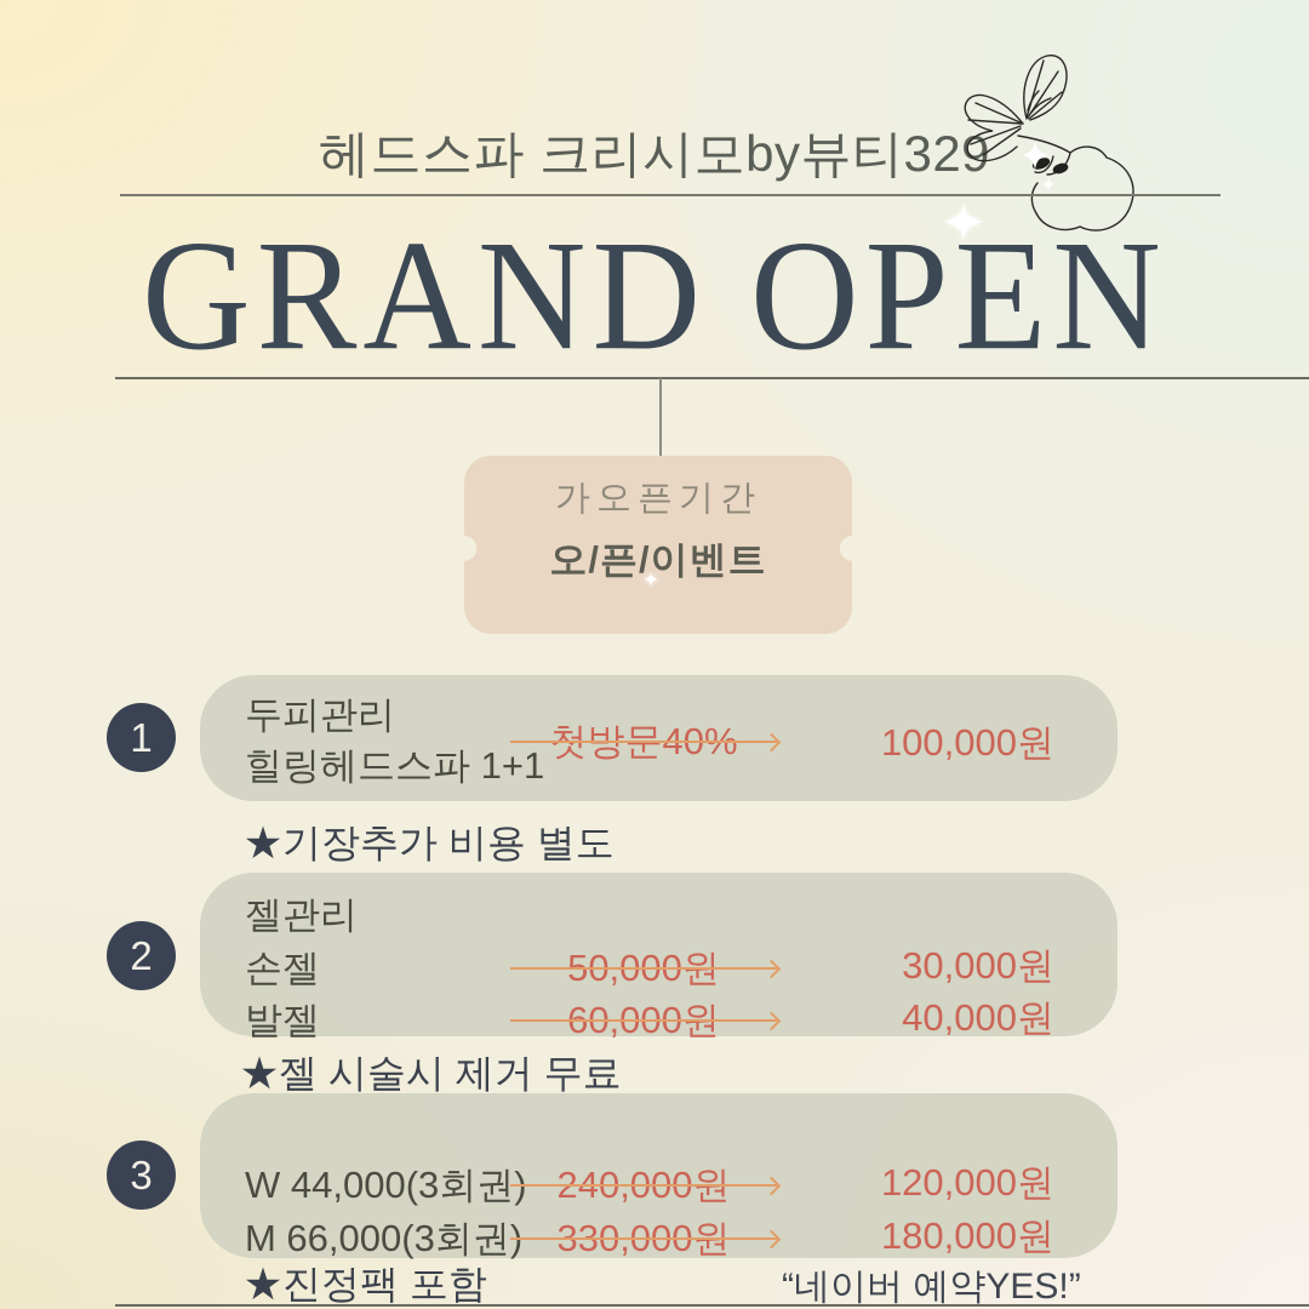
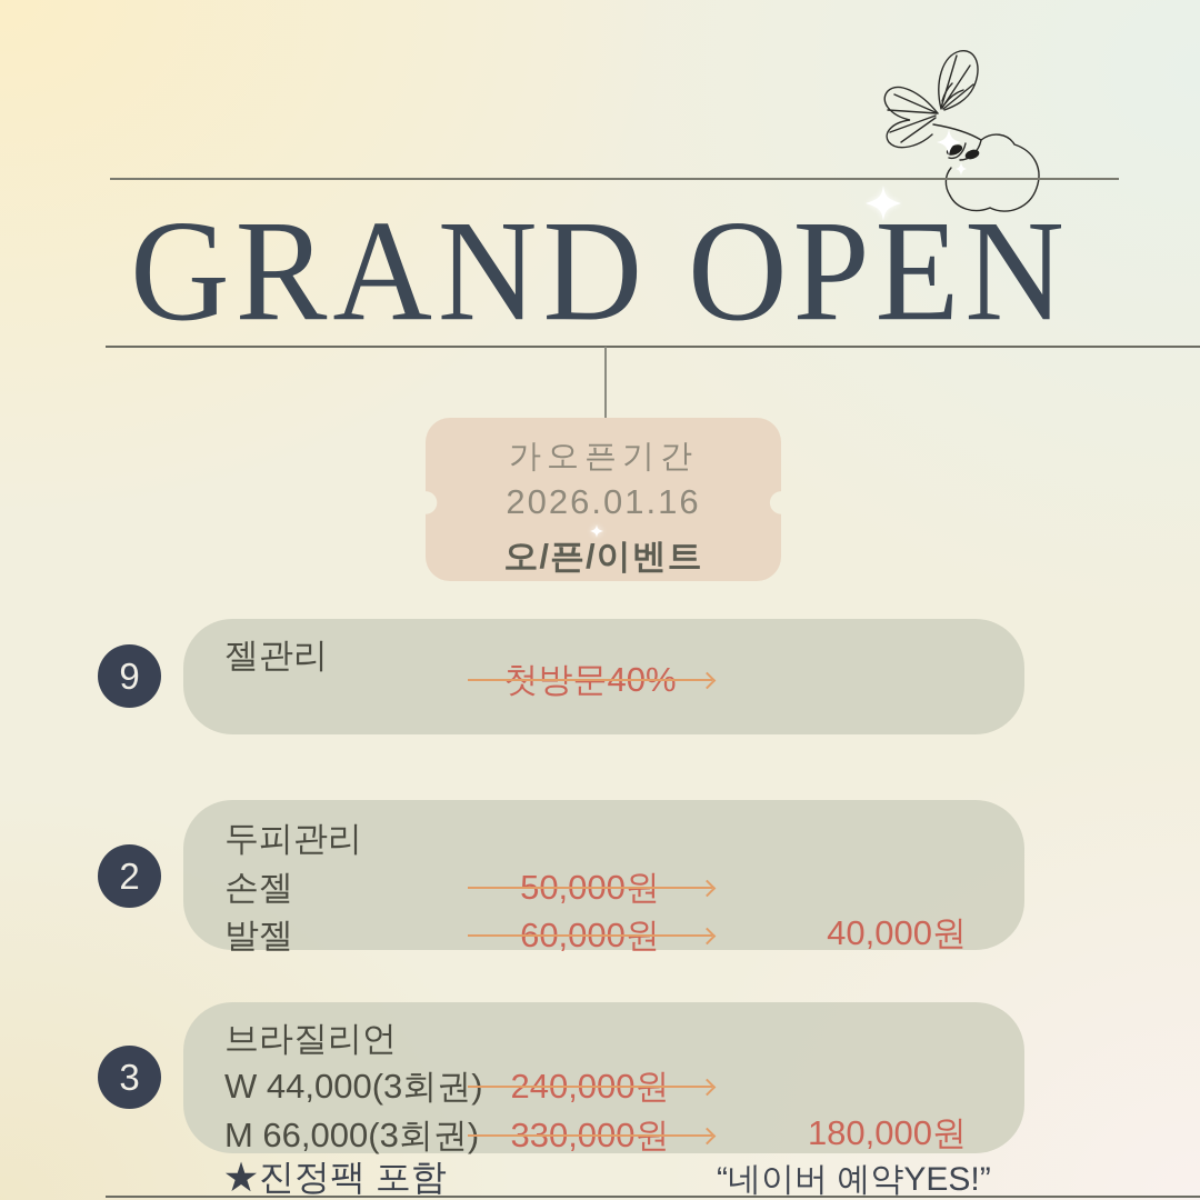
- 헤드스파 크리시모by뷰티329
  GRAND OPEN
  가오픈기간
+ 2026.01.16
  오/픈/이벤트
- 1
+ 9
- 두피관리
+ 젤관리
- 힐링헤드스파 1+1
- 100,000원
- ★기장추가 비용 별도
  2
- 젤관리
+ 두피관리
  손젤
  발젤
- 30,000원
  40,000원
- ★젤 시술시 제거 무료
  3
+ 브라질리언
  W 44,000(3회권
  M 66,000(3회권
- 120,000원
  180,000원
  ★진정팩 포함
  “네이버 예약YES!”
